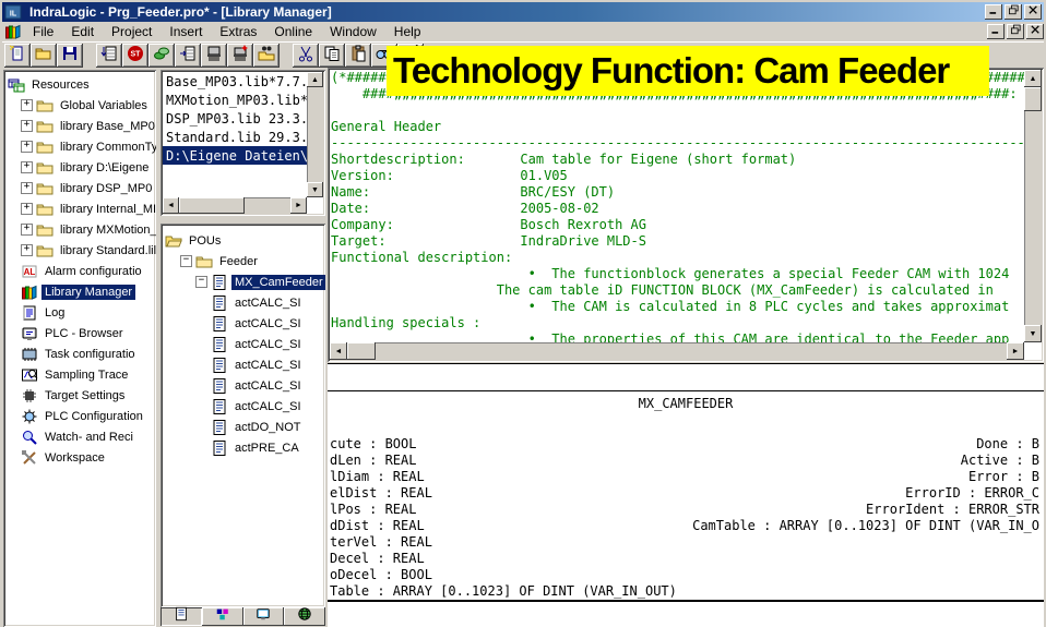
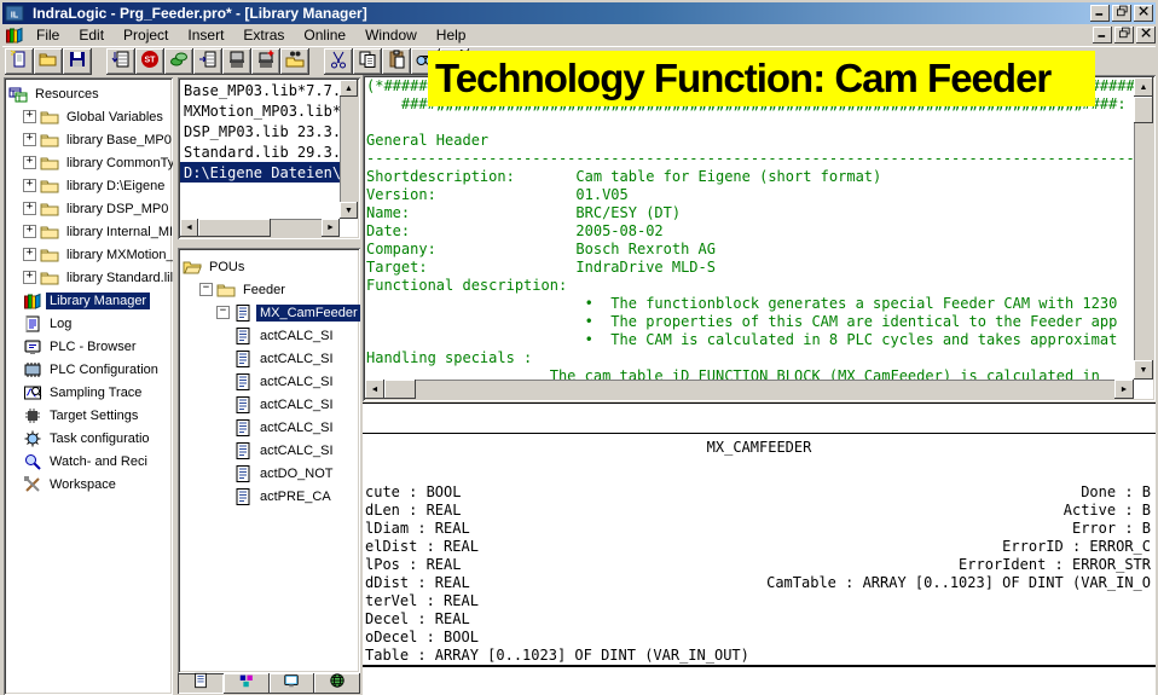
  IndraLogic - Prg_Feeder.pro* - [Library Manager]
  File
  Edit
  Project
  Insert
  Extras
  Online
  Window
  Help
  Resources
  +
  Global Variables
  +
  library Base_MP0
  +
  library CommonTy
  +
  library D:\Eigene
  +
  library DSP_MP0
  +
  library Internal_MI
  +
  library MXMotion_
  +
  library Standard.lil
- AL
- Alarm configuratio
  Library Manager
  Log
  PLC - Browser
- Task configuratio
+ PLC Configuration
  Sampling Trace
  Target Settings
- PLC Configuration
+ Task configuratio
  Watch- and Reci
  Workspace
  Base_MP03.lib*7.7.
  MXMotion_MP03.lib*
  DSP_MP03.lib 23.3.
  Standard.lib 29.3.
  D:\Eigene Dateien\
  POUs
  −
  Feeder
  −
  MX_CamFeeder
  actCALC_SI
  actCALC_SI
  actCALC_SI
  actCALC_SI
  actCALC_SI
  actCALC_SI
  actDO_NOT
  actPRE_CA
  General Header
  ----------------------------------------------------------------------------------------
  Shortdescription: Cam table for Eigene (short format)
  Version: 01.V05
  Name: BRC/ESY (DT)
  Date: 2005-08-02
  Company: Bosch Rexroth AG
  Target: IndraDrive MLD-S
  Functional description:
- • The functionblock generates a special Feeder CAM with 1024
+ • The functionblock generates a special Feeder CAM with 1230
- The cam table iD FUNCTION BLOCK (MX_CamFeeder) is calculated in
+ • The properties of this CAM are identical to the Feeder app
  • The CAM is calculated in 8 PLC cycles and takes approximat
  Handling specials :
- • The properties of this CAM are identical to the Feeder app
+ The cam table iD FUNCTION BLOCK (MX_CamFeeder) is calculated in
  MX_CAMFEEDER
  cute : BOOL
  Done : B
  dLen : REAL
  Active : B
  lDiam : REAL
  Error : B
  elDist : REAL
  ErrorID : ERROR_C
  lPos : REAL
  ErrorIdent : ERROR_STR
  dDist : REAL
  CamTable : ARRAY [0..1023] OF DINT (VAR_IN_O
  terVel : REAL
  Decel : REAL
  oDecel : BOOL
  Table : ARRAY [0..1023] OF DINT (VAR_IN_OUT)
  Technology Function: Cam Feeder
